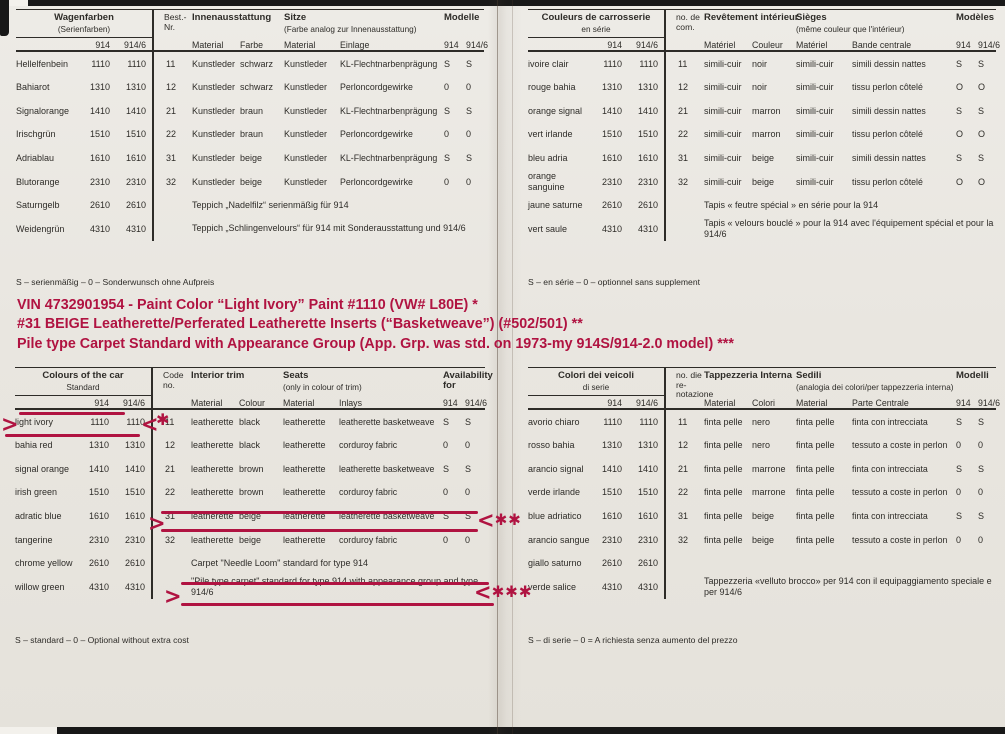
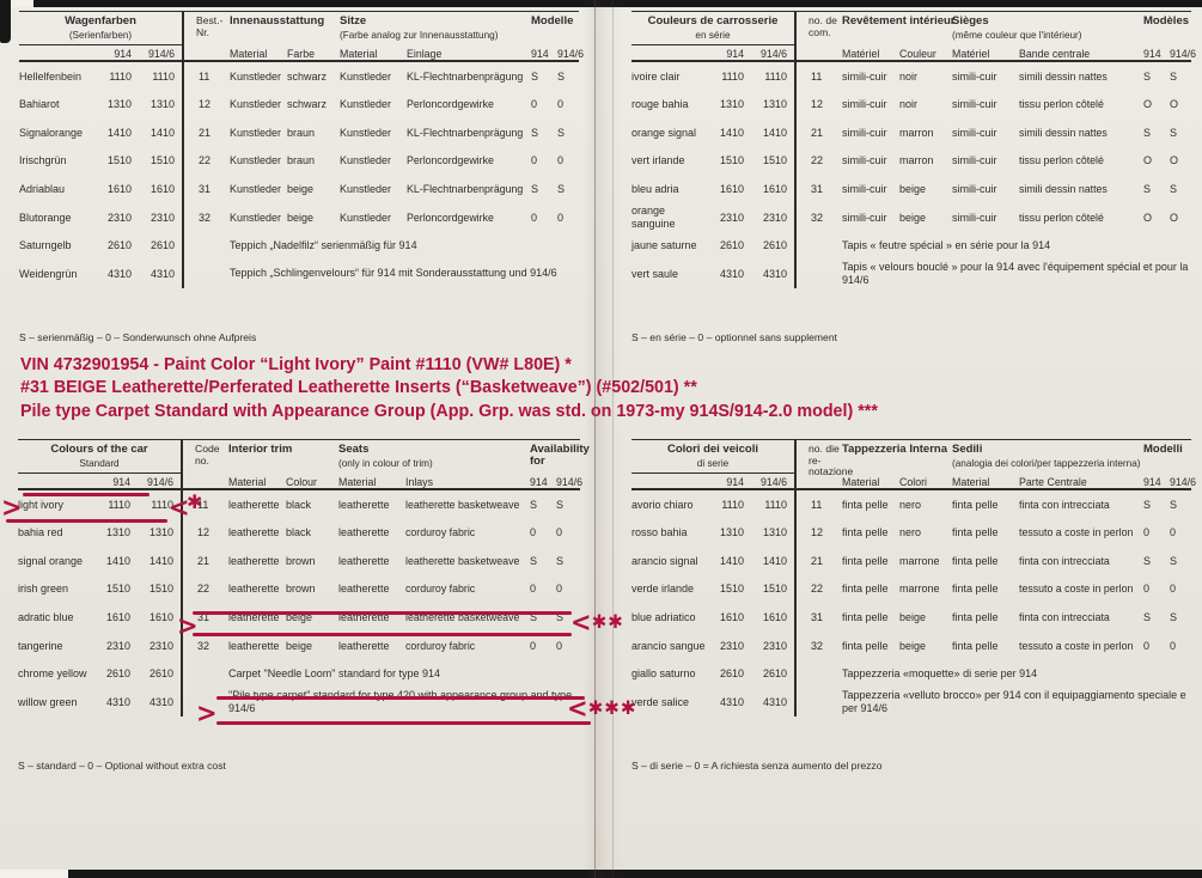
  Wagenfarben
  (Serienfarben)
  914
  914/6
  Best.-
  Nr.
  Innenausstattung
  Material
  Farbe
  Sitze
  (Farbe analog zur Innenausstattung)
  Material
  Einlage
  Modelle
  914
  914/6
  Hellelfenbein
  1110
  1110
  11
  Kunstleder
  schwarz
  Kunstleder
  KL-Flechtnarbenprägung
  S
  S
  Bahiarot
  1310
  1310
  12
  Kunstleder
  schwarz
  Kunstleder
  Perloncordgewirke
  0
  0
  Signalorange
  1410
  1410
  21
  Kunstleder
  braun
  Kunstleder
  KL-Flechtnarbenprägung
  S
  S
  Irischgrün
  1510
  1510
  22
  Kunstleder
  braun
  Kunstleder
  Perloncordgewirke
  0
  0
  Adriablau
  1610
  1610
  31
  Kunstleder
  beige
  Kunstleder
  KL-Flechtnarbenprägung
  S
  S
  Blutorange
  2310
  2310
  32
  Kunstleder
  beige
  Kunstleder
  Perloncordgewirke
  0
  0
  Saturngelb
  2610
  2610
  Teppich „Nadelfilz“ serienmäßig für 914
  Weidengrün
  4310
  4310
  Teppich „Schlingenvelours“ für 914 mit Sonderausstattung und 914/6
  S – serienmäßig – 0 – Sonderwunsch ohne Aufpreis
  Couleurs de carrosserie
  en série
  914
  914/6
  no. de
  com.
  Revêtement intérieu
  Matériel
  Couleur
  Sièges
  (même couleur que l'intérieur)
  Matériel
  Bande centrale
  Modèles
  914
  914/6
  ivoire clair
  1110
  1110
  11
  simili-cuir
  noir
  simili-cuir
  simili dessin nattes
  S
  S
  rouge bahia
  1310
  1310
  12
  simili-cuir
  noir
  simili-cuir
  tissu perlon côtelé
  O
  O
  orange signal
  1410
  1410
  21
  simili-cuir
  marron
  simili-cuir
  simili dessin nattes
  S
  S
  vert irlande
  1510
  1510
  22
  simili-cuir
  marron
  simili-cuir
  tissu perlon côtelé
  O
  O
  bleu adria
  1610
  1610
  31
  simili-cuir
  beige
  simili-cuir
  simili dessin nattes
  S
  S
  orange sanguine
  2310
  2310
  32
  simili-cuir
  beige
  simili-cuir
  tissu perlon côtelé
  O
  O
  jaune saturne
  2610
  2610
  Tapis « feutre spécial » en série pour la 914
  vert saule
  4310
  4310
  Tapis « velours bouclé » pour la 914 avec l'équipement spécial et pour la 914/6
  S – en série – 0 – optionnel sans supplement
  Colours of the car
  Standard
  914
  914/6
  Code
  no.
  Interior trim
  Material
  Colour
  Seats
  (only in colour of trim)
  Material
  Inlays
  Availability for
  914
  914/6
  light ivory
  1110
  1110
  11
  leatherette
  black
  leatherette
  leatherette basketweave
  S
  S
  bahia red
  1310
  1310
  12
  leatherette
  black
  leatherette
  corduroy fabric
  0
  0
  signal orange
  1410
  1410
  21
  leatherette
  brown
  leatherette
  leatherette basketweave
  S
  S
  irish green
  1510
  1510
  22
  leatherette
  brown
  leatherette
  corduroy fabric
  0
  0
  adratic blue
  1610
  1610
  31
  leatherette
  beige
  leatherette
  leatherette basketweave
  S
  S
  tangerine
  2310
  2310
  32
  leatherette
  beige
  leatherette
  corduroy fabric
  0
  0
  chrome yellow
  2610
  2610
  Carpet "Needle Loom" standard for type 914
  willow green
  4310
  4310
- "Pile type carpet" standard for type 914 with appearance group and type 914/6
+ "Pile type carpet" standard for type 420 with appearance group and type 914/6
  S – standard – 0 – Optional without extra cost
  Colori dei veicoli
  di serie
  914
  914/6
  no. die re-
  notazio
  Tappezzeria Interna
  Material
  Colori
  Sedili
  (analogia dei colori/per tappezzeria interna)
  Material
  Parte Centrale
  Modelli
  914
  914/6
  avorio chiaro
  1110
  1110
  11
  finta pelle
  nero
  finta pelle
  finta con intrecciata
  S
  S
  rosso bahia
  1310
  1310
  12
  finta pelle
  nero
  finta pelle
  tessuto a coste in perlon
  0
  0
  arancio signal
  1410
  1410
  21
  finta pelle
  marrone
  finta pelle
  finta con intrecciata
  S
  S
  verde irlande
  1510
  1510
  22
  finta pelle
  marrone
  finta pelle
  tessuto a coste in perlon
  0
  0
  blue adriatico
  1610
  1610
  31
  finta pelle
  beige
  finta pelle
  finta con intrecciata
  S
  S
  arancio sangue
  2310
  2310
  32
  finta pelle
  beige
  finta pelle
  tessuto a coste in perlon
  0
  0
  giallo saturno
  2610
  2610
+ Tappezzeria «moquette» di serie per 914
  verde salice
  4310
  4310
  Tappezzeria «velluto brocco» per 914 con il equipaggiamento speciale e per 914/6
  S – di serie – 0 = A richiesta senza aumento del prezzo
  VIN 4732901954 - Paint Color “Light Ivory” Paint #1110 (VW# L80E) *
  #31 BEIGE Leatherette/Perferated Leatherette Inserts (“Basketweave”) (#502/501) **
  Pile type Carpet Standard with Appearance Group (App. Grp. was std. on 1973-my 914S/914-2.0 model) ***
  >
  <
  ✱
  >
  <✱✱
  >
  <✱✱✱
